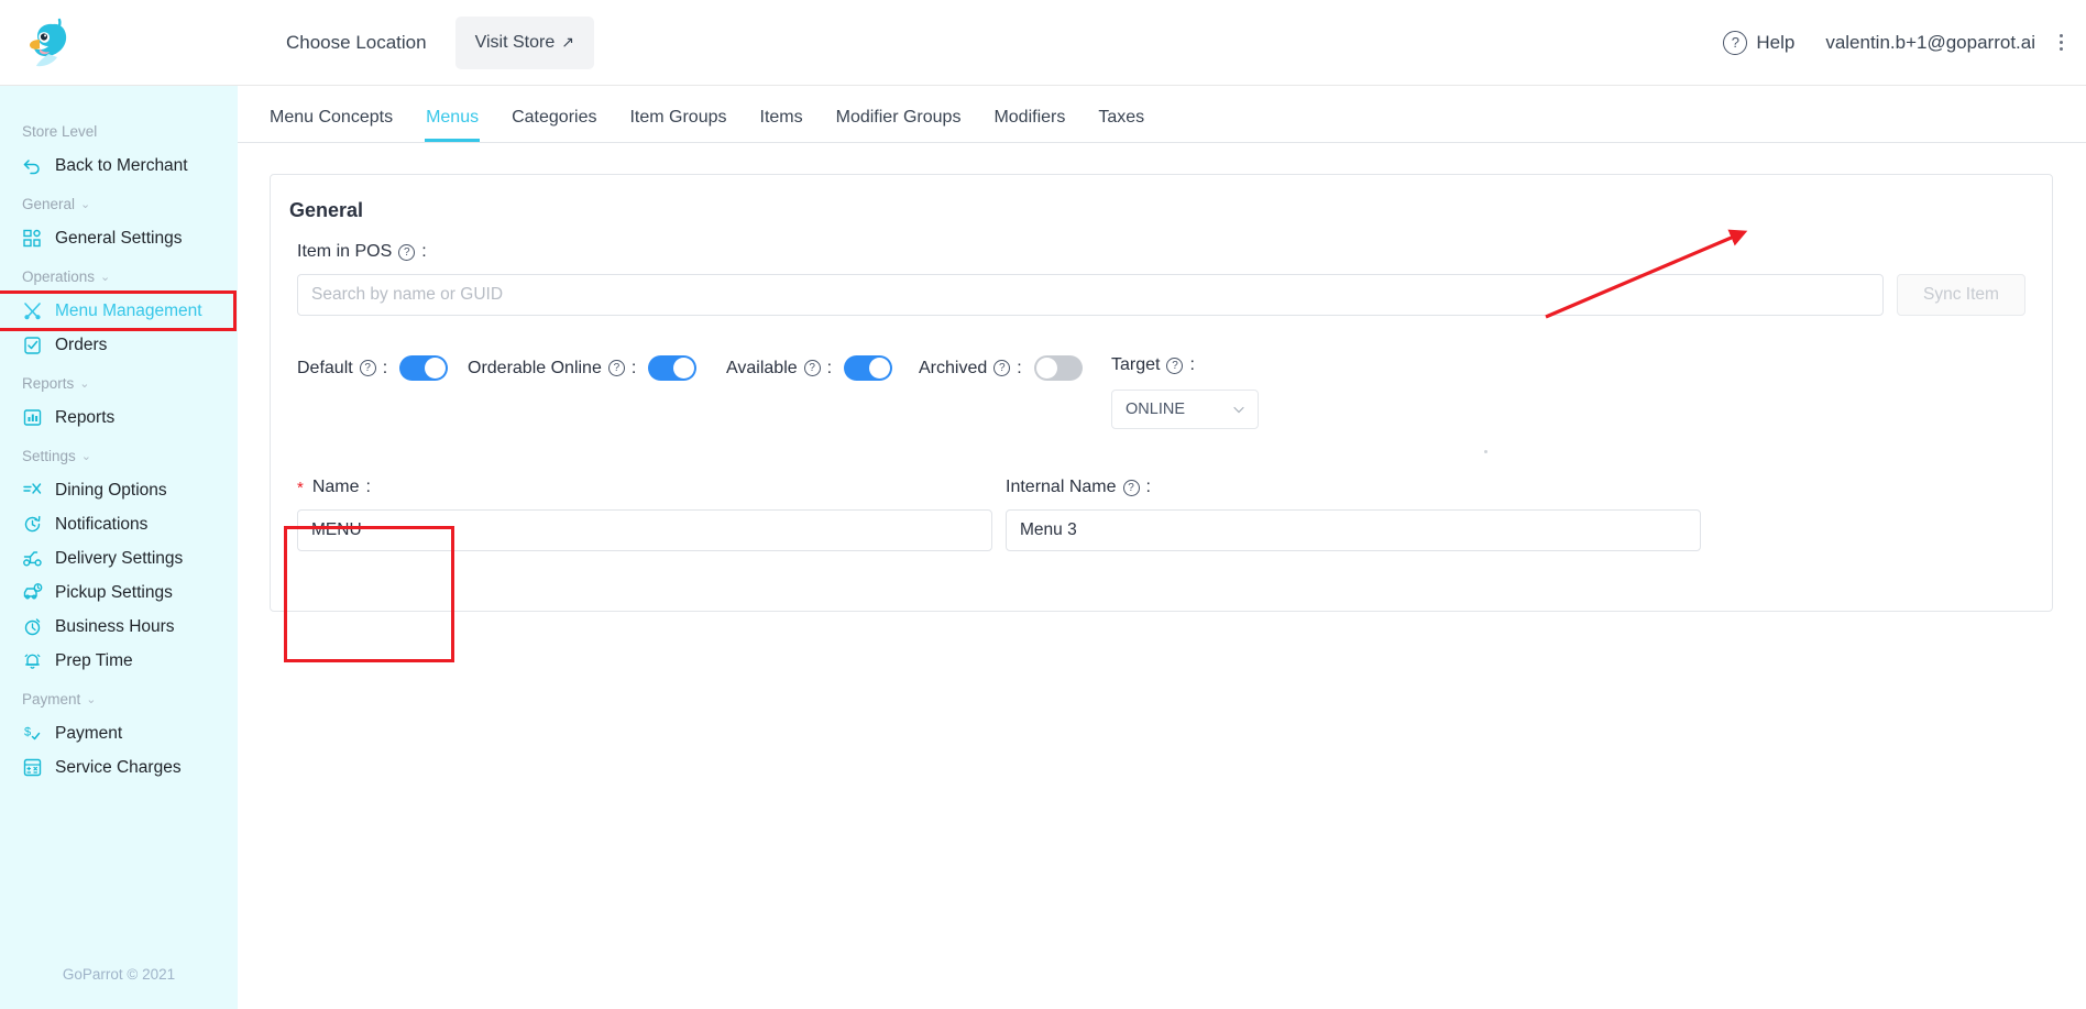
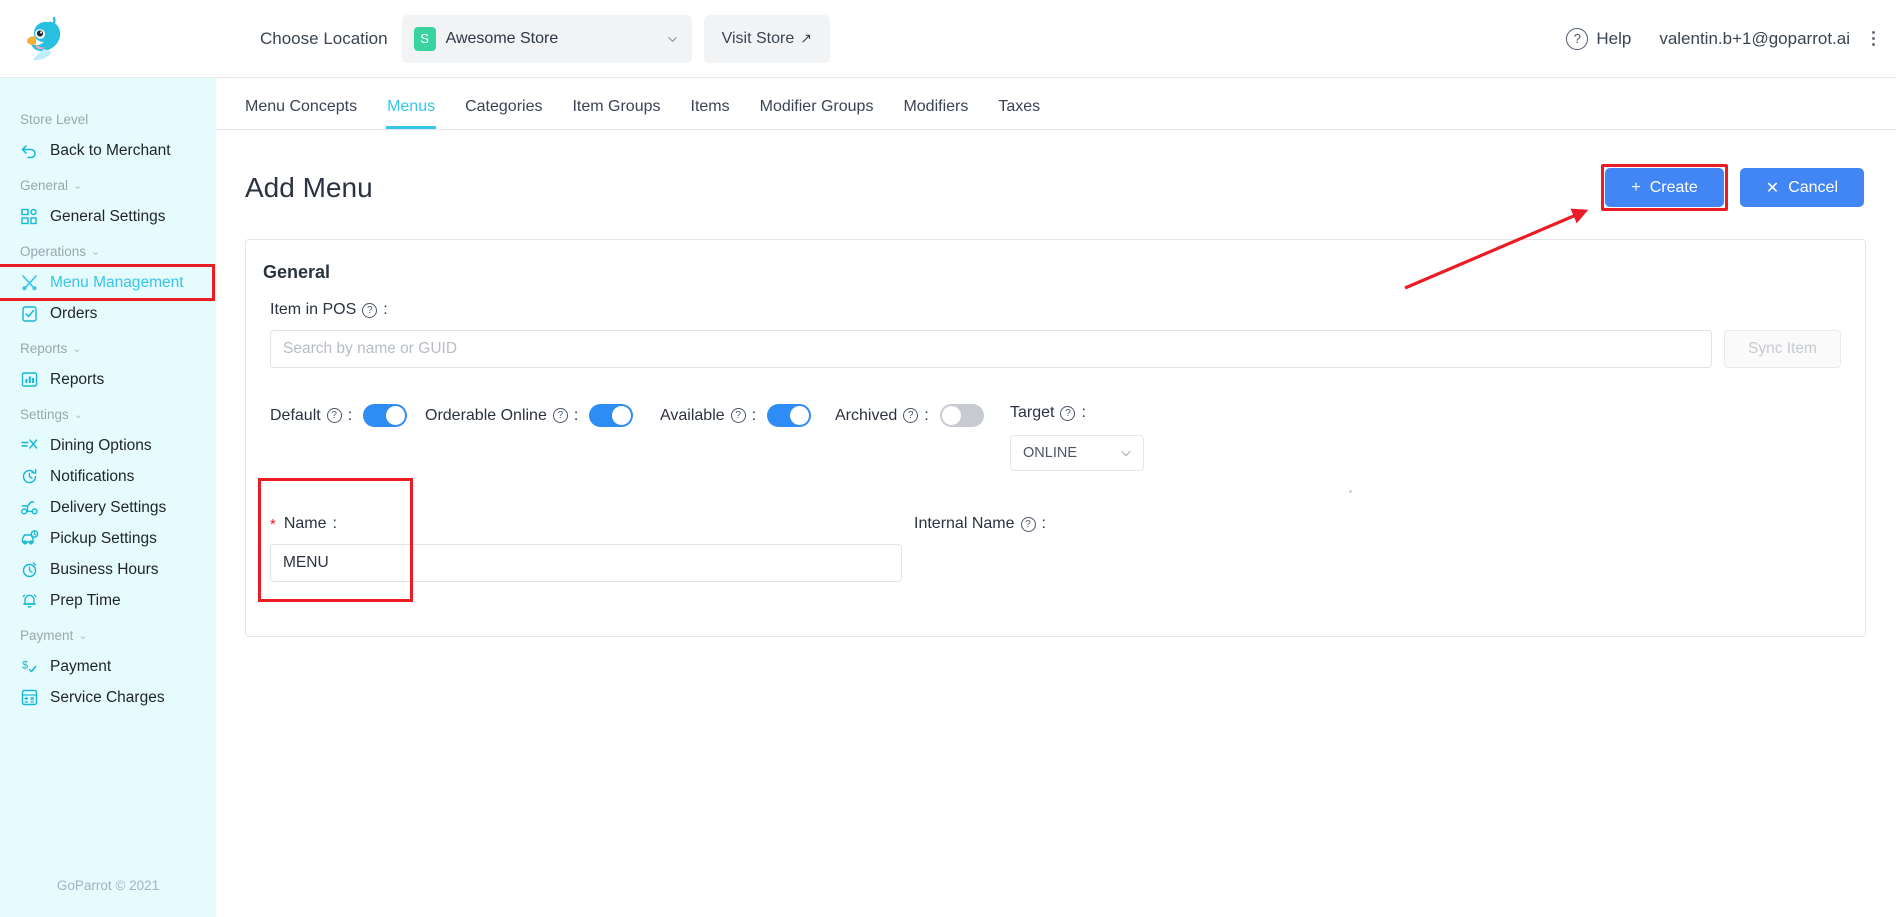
  Choose Location
+ S
+ Awesome Store
  Visit Store
  ↗
  ?
  Help
  valentin.b+1@goparrot.ai
  Store Level
  Back to Merchant
  General
  ⌄
  General Settings
  Operations
  ⌄
  Menu Management
  Orders
  Reports
  ⌄
  Reports
  Settings
  ⌄
  Dining Options
  Notifications
  Delivery Settings
  Pickup Settings
  Business Hours
  Prep Time
  Payment
  ⌄
  $
  Payment
  Service Charges
  GoParrot © 2021
  Menu Concepts
  Menus
  Categories
  Item Groups
  Items
  Modifier Groups
  Modifiers
  Taxes
+ Add Menu
+ +
+ Create
+ ✕
+ Cancel
  General
  Item in POS
  ?
  :
  Search by name or GUID
  Sync Item
  Default
  ?
  :
  Orderable Online
  ?
  :
  Available
  ?
  :
  Archived
  ?
  :
  Target
  ?
  :
  ONLINE
  *
  Name
  :
  MENU
  Internal Name
  ?
  :
- Menu 3
